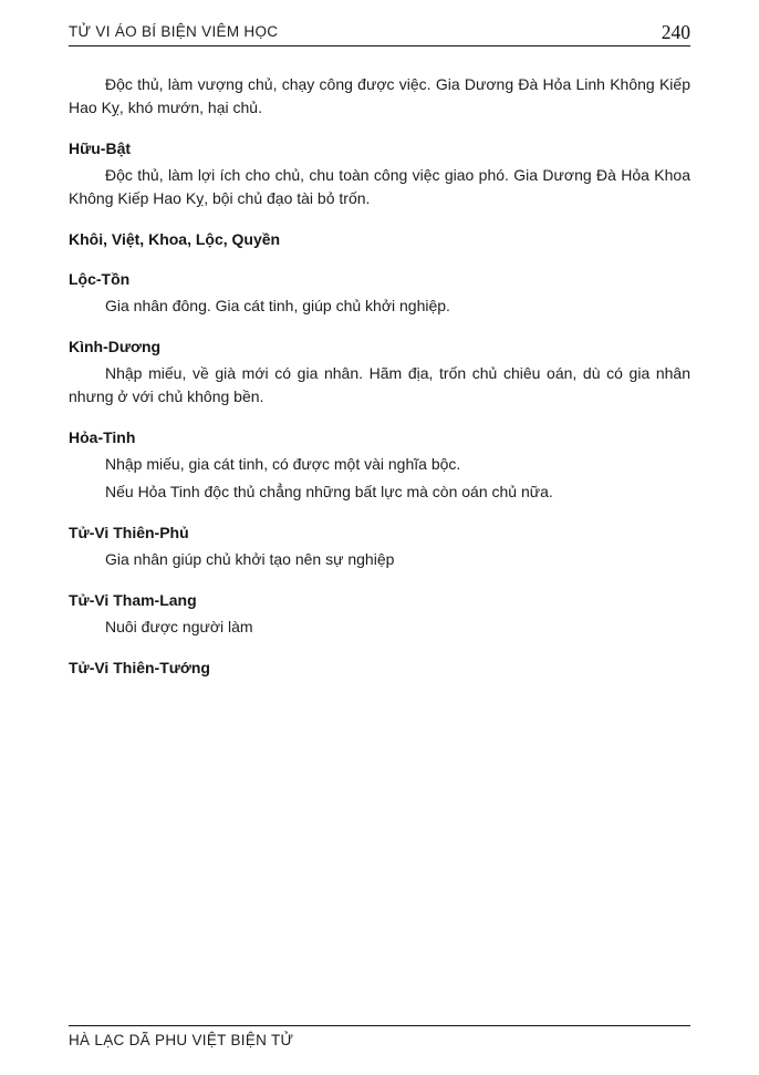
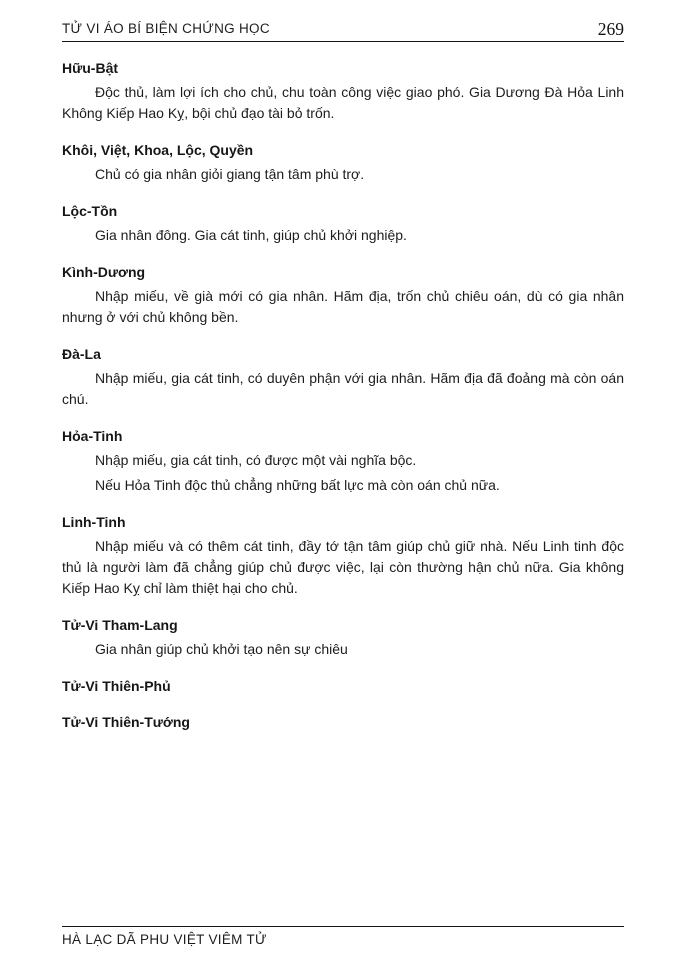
- TỬ VI ÁO BÍ BIỆN VIÊM HỌC
+ TỬ VI ÁO BÍ BIỆN CHỨNG HỌC
- 240
+ 269
- Độc thủ, làm vượng chủ, chạy công được việc. Gia Dương Đà Hỏa Linh Không Kiếp Hao Kỵ, khó mướn, hại chủ.
  Hữu-Bật
- Độc thủ, làm lợi ích cho chủ, chu toàn công việc giao phó. Gia Dương Đà Hỏa Khoa Không Kiếp Hao Kỵ, bội chủ đạo tài bỏ trốn.
+ Độc thủ, làm lợi ích cho chủ, chu toàn công việc giao phó. Gia Dương Đà Hỏa Linh Không Kiếp Hao Kỵ, bội chủ đạo tài bỏ trốn.
  Khôi, Việt, Khoa, Lộc, Quyền
+ Chủ có gia nhân giỏi giang tận tâm phù trợ.
  Lộc-Tồn
  Gia nhân đông. Gia cát tinh, giúp chủ khởi nghiệp.
  Kình-Dương
  Nhập miếu, về già mới có gia nhân. Hãm địa, trốn chủ chiêu oán, dù có gia nhân nhưng ở với chủ không bền.
+ Đà-La
+ Nhập miếu, gia cát tinh, có duyên phận với gia nhân. Hãm địa đã đoảng mà còn oán chú.
  Hỏa-Tinh
  Nhập miếu, gia cát tinh, có được một vài nghĩa bộc.
  Nếu Hỏa Tinh độc thủ chẳng những bất lực mà còn oán chủ nữa.
+ Linh-Tinh
+ Nhập miếu và có thêm cát tinh, đầy tớ tận tâm giúp chủ giữ nhà. Nếu Linh tinh độc thủ là người làm đã chẳng giúp chủ được việc, lại còn thường hận chủ nữa. Gia không Kiếp Hao Kỵ chỉ làm thiệt hại cho chủ.
- Tử-Vi Thiên-Phủ
+ Tử-Vi Tham-Lang
- Gia nhân giúp chủ khởi tạo nên sự nghiệp
+ Gia nhân giúp chủ khởi tạo nên sự chiêu
- Tử-Vi Tham-Lang
+ Tử-Vi Thiên-Phủ
- Nuôi được người làm
  Tử-Vi Thiên-Tướng
- HÀ LẠC DÃ PHU VIỆT BIỆN TỬ
+ HÀ LẠC DÃ PHU VIỆT VIÊM TỬ
